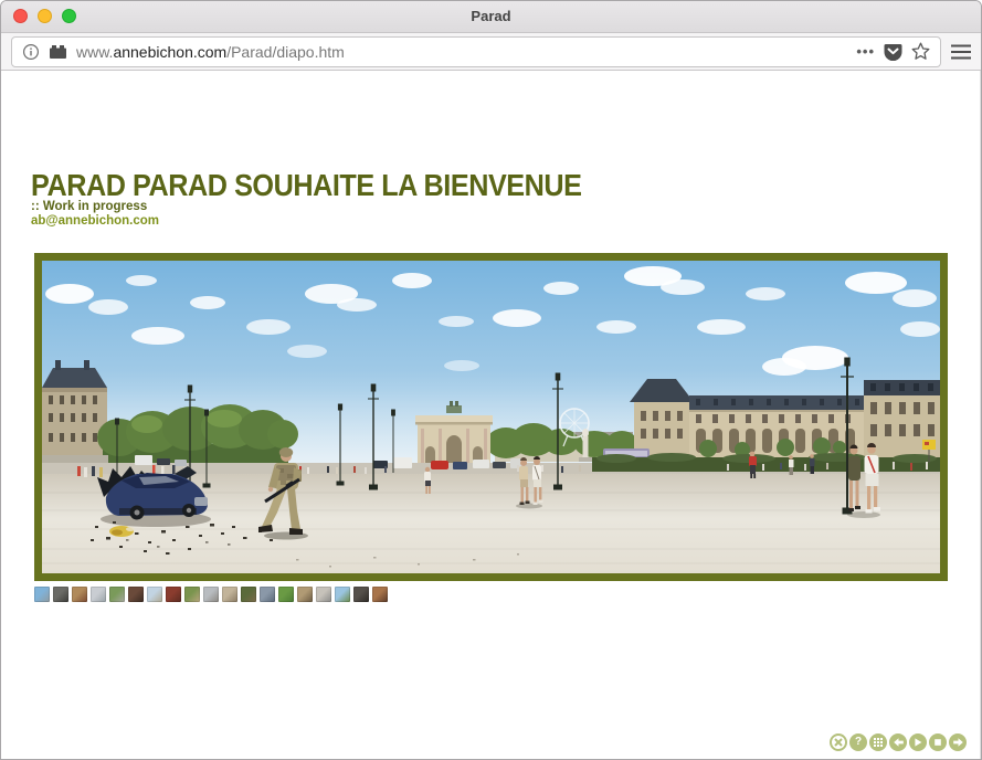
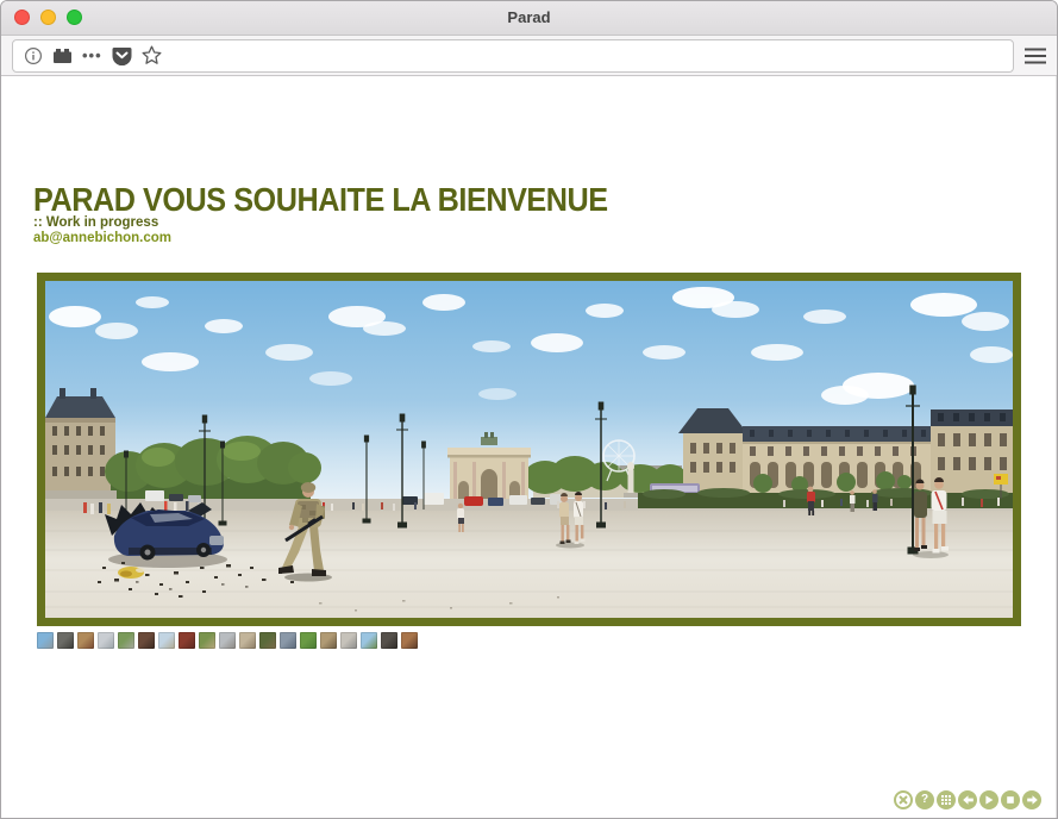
  Parad
- www.annebichon.com/Parad/diapo.htm
  •••
- PARAD PARAD SOUHAITE LA BIENVENUE
+ PARAD VOUS SOUHAITE LA BIENVENUE
  :: Work in progress
  ab@annebichon.com
  ?
